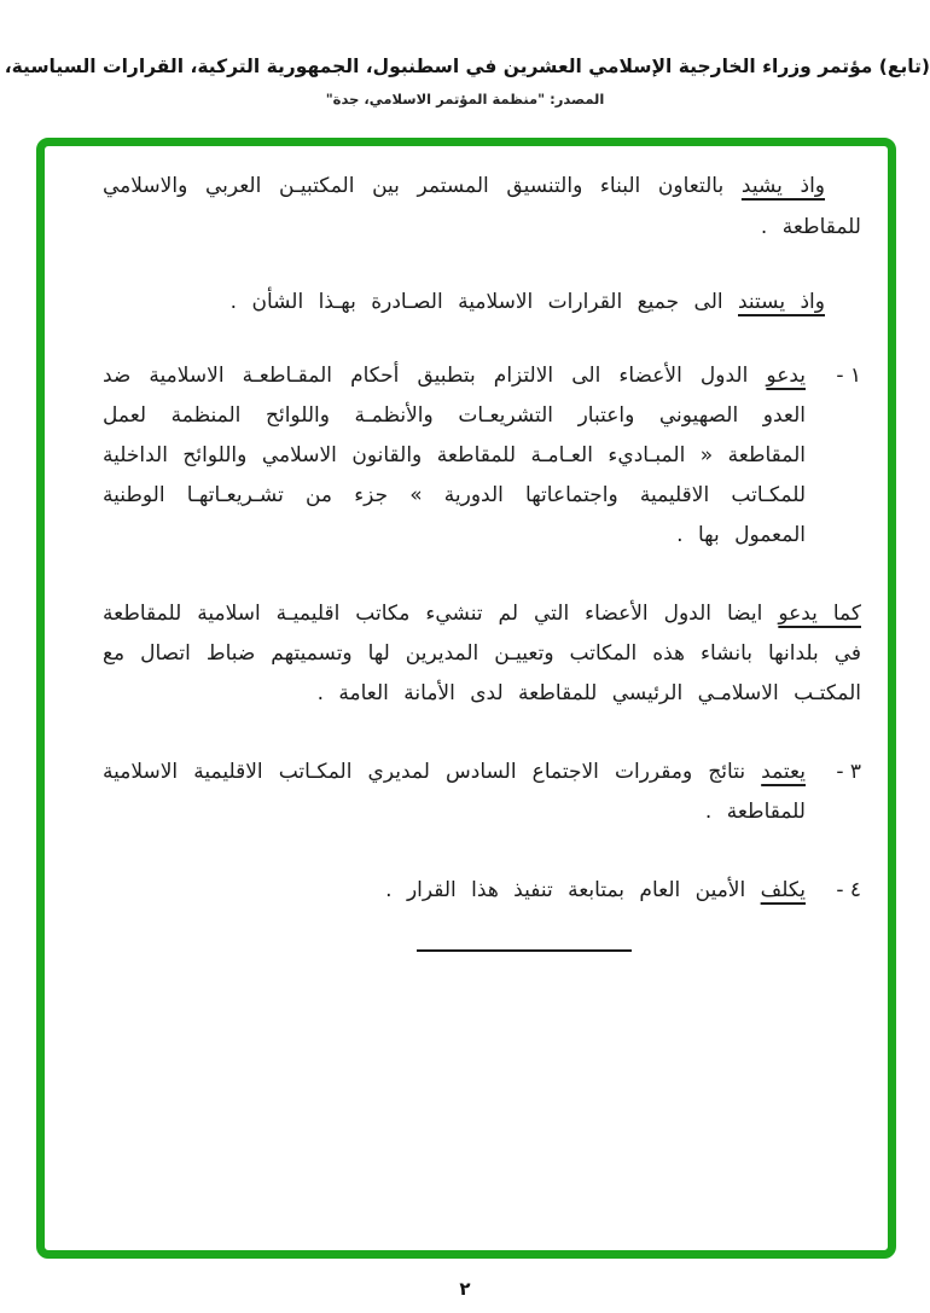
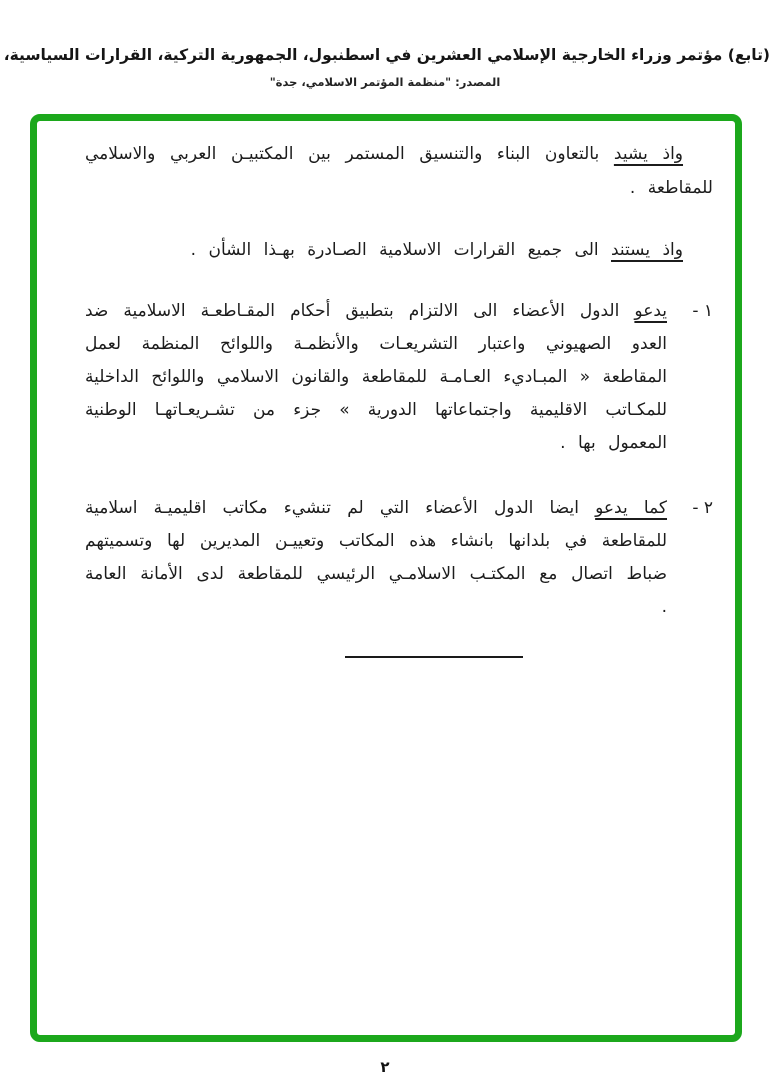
  (تابع) مؤتمر وزراء الخارجية الإسلامي العشرين في اسطنبول، الجمهورية التركية، القرارات السياسية،
  المصدر: "منظمة المؤتمر الاسلامي، جدة"
  واذ يشيد بالتعاون البناء والتنسيق المستمر بين المكتبيـن العربي والاسلامي للمقاطعة .
  واذ يستند الى جميع القرارات الاسلامية الصـادرة بهـذا الشأن .
  ١ -
  يدعو الدول الأعضاء الى الالتزام بتطبيق أحكام المقـاطعـة الاسلامية ضد العدو الصهيوني واعتبار التشريعـات والأنظمـة واللوائح المنظمة لعمل المقاطعة « المبـاديء العـامـة للمقاطعة والقانون الاسلامي واللوائح الداخلية للمكـاتب الاقليمية واجتماعاتها الدورية » جزء من تشـريعـاتهـا الوطنية المعمول بها .
+ ٢ -
  كما يدعو ايضا الدول الأعضاء التي لم تنشيء مكاتب اقليميـة اسلامية للمقاطعة في بلدانها بانشاء هذه المكاتب وتعييـن المديرين لها وتسميتهم ضباط اتصال مع المكتـب الاسلامـي الرئيسي للمقاطعة لدى الأمانة العامة .
- ٣ -
- يعتمد نتائج ومقررات الاجتماع السادس لمديري المكـاتب الاقليمية الاسلامية للمقاطعة .
- ٤ -
- يكلف الأمين العام بمتابعة تنفيذ هذا القرار .
  ٢
